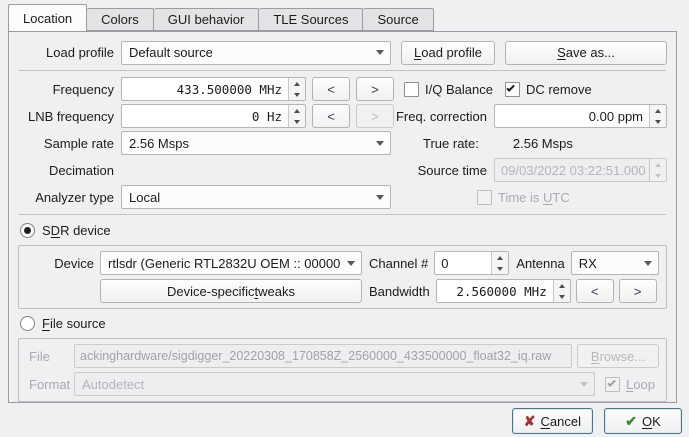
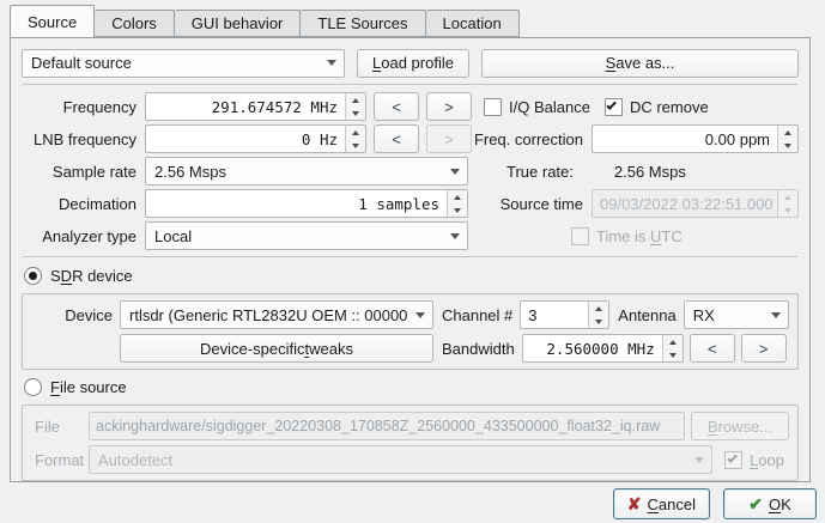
- Location
+ Source
  Colors
  GUI behavior
  TLE Sources
- Source
+ Location
- Load profile
  Default source
  L
  oad profile
  S
  ave as...
  Frequency
- 433.500000 MHz
+ 291.674572 MHz
  <
  >
  I/Q Balance
  DC remove
  LNB frequency
  0 Hz
  <
  >
  Freq. correction
  0.00 ppm
  Sample rate
  2.56 Msps
  True rate:
  2.56 Msps
  Decimation
+ 1 samples
  Source time
  09/03/2022 03:22:51.000
  Analyzer type
  Local
  Time is UTC
  SDR device
  Device
  rtlsdr (Generic RTL2832U OEM :: 00000
  Channel #
- 0
+ 3
  Antenna
  RX
  Device-specific
  t
  weaks
  Bandwidth
  2.560000 MHz
  <
  >
  File source
  File
  ackinghardware/sigdigger_20220308_170858Z_2560000_433500000_float32_iq.raw
  B
  rowse...
  Format
  Autodetect
  Loop
  ✘
  Cancel
  ✔
  OK
